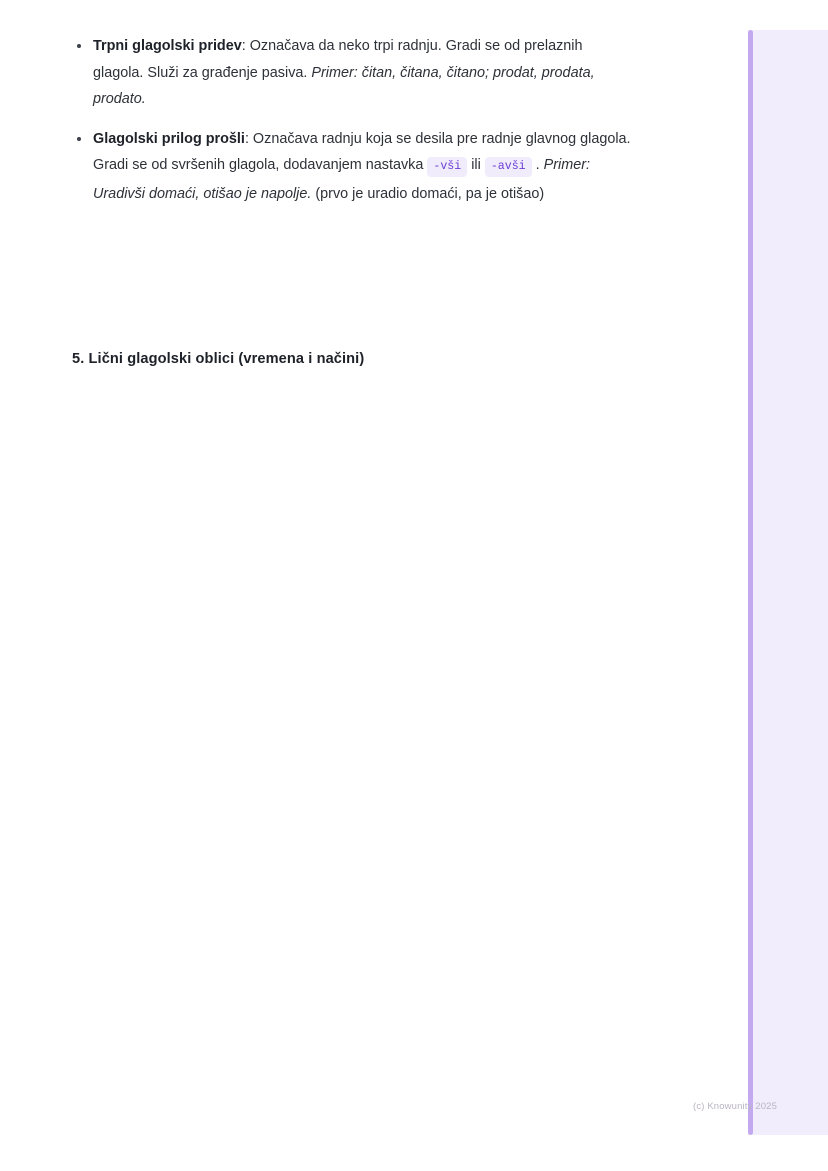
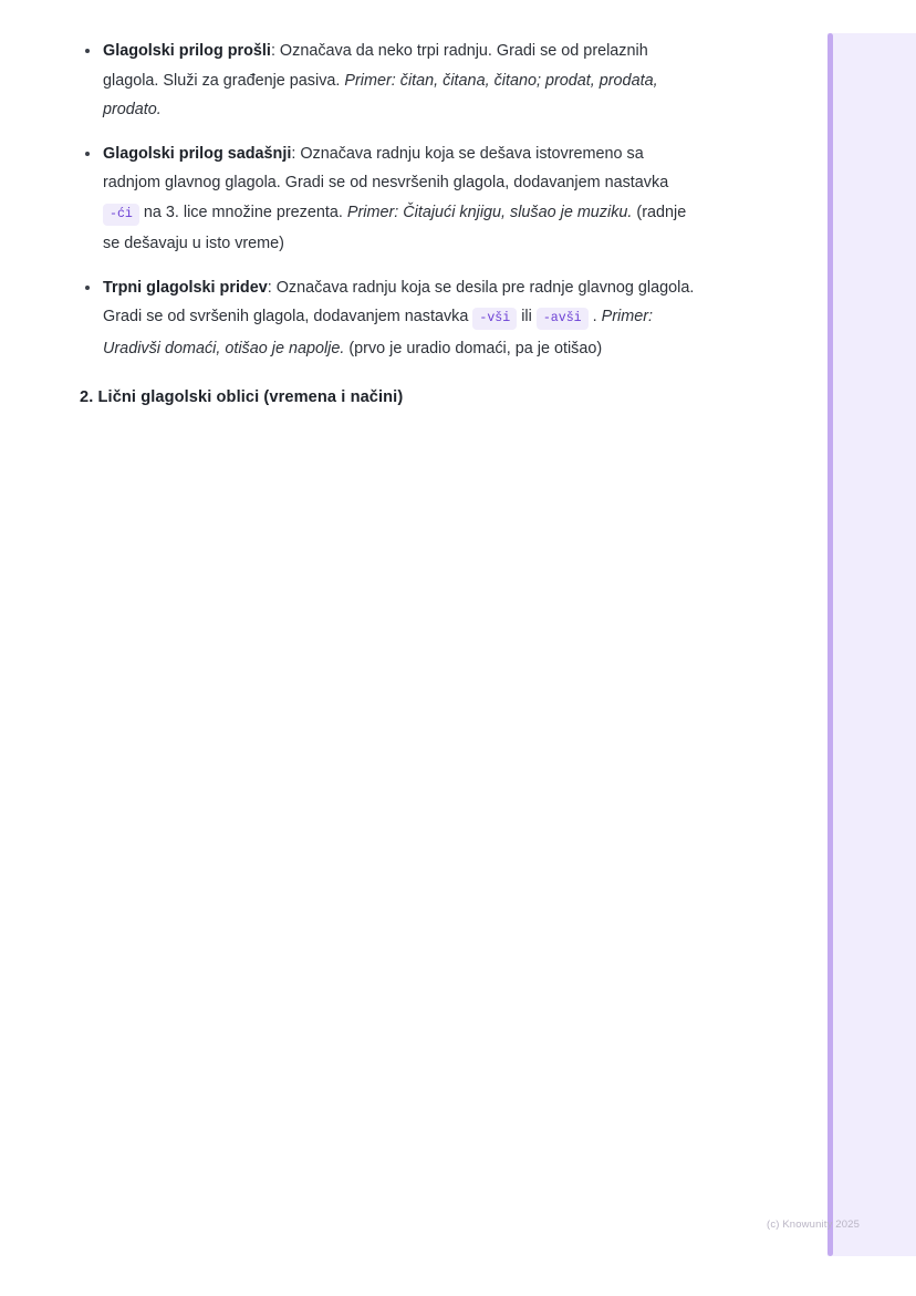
  (c) Knowunity 2025
- Trpni glagolski pridev: Označava da neko trpi radnju. Gradi se od prelaznih glagola. Služi za građenje pasiva. Primer: čitan, čitana, čitano; prodat, prodata, prodato.
+ Glagolski prilog prošli: Označava da neko trpi radnju. Gradi se od prelaznih glagola. Služi za građenje pasiva. Primer: čitan, čitana, čitano; prodat, prodata, prodato.
+ Glagolski prilog sadašnji: Označava radnju koja se dešava istovremeno sa radnjom glavnog glagola. Gradi se od nesvršenih glagola, dodavanjem nastavka -ći na 3. lice množine prezenta. Primer: Čitajući knjigu, slušao je muziku. (radnje se dešavaju u isto vreme)
- Glagolski prilog prošli: Označava radnju koja se desila pre radnje glavnog glagola. Gradi se od svršenih glagola, dodavanjem nastavka -vši ili -avši . Primer: Uradivši domaći, otišao je napolje. (prvo je uradio domaći, pa je otišao)
+ Trpni glagolski pridev: Označava radnju koja se desila pre radnje glavnog glagola. Gradi se od svršenih glagola, dodavanjem nastavka -vši ili -avši . Primer: Uradivši domaći, otišao je napolje. (prvo je uradio domaći, pa je otišao)
- 5. Lični glagolski oblici (vremena i načini)
+ 2. Lični glagolski oblici (vremena i načini)
